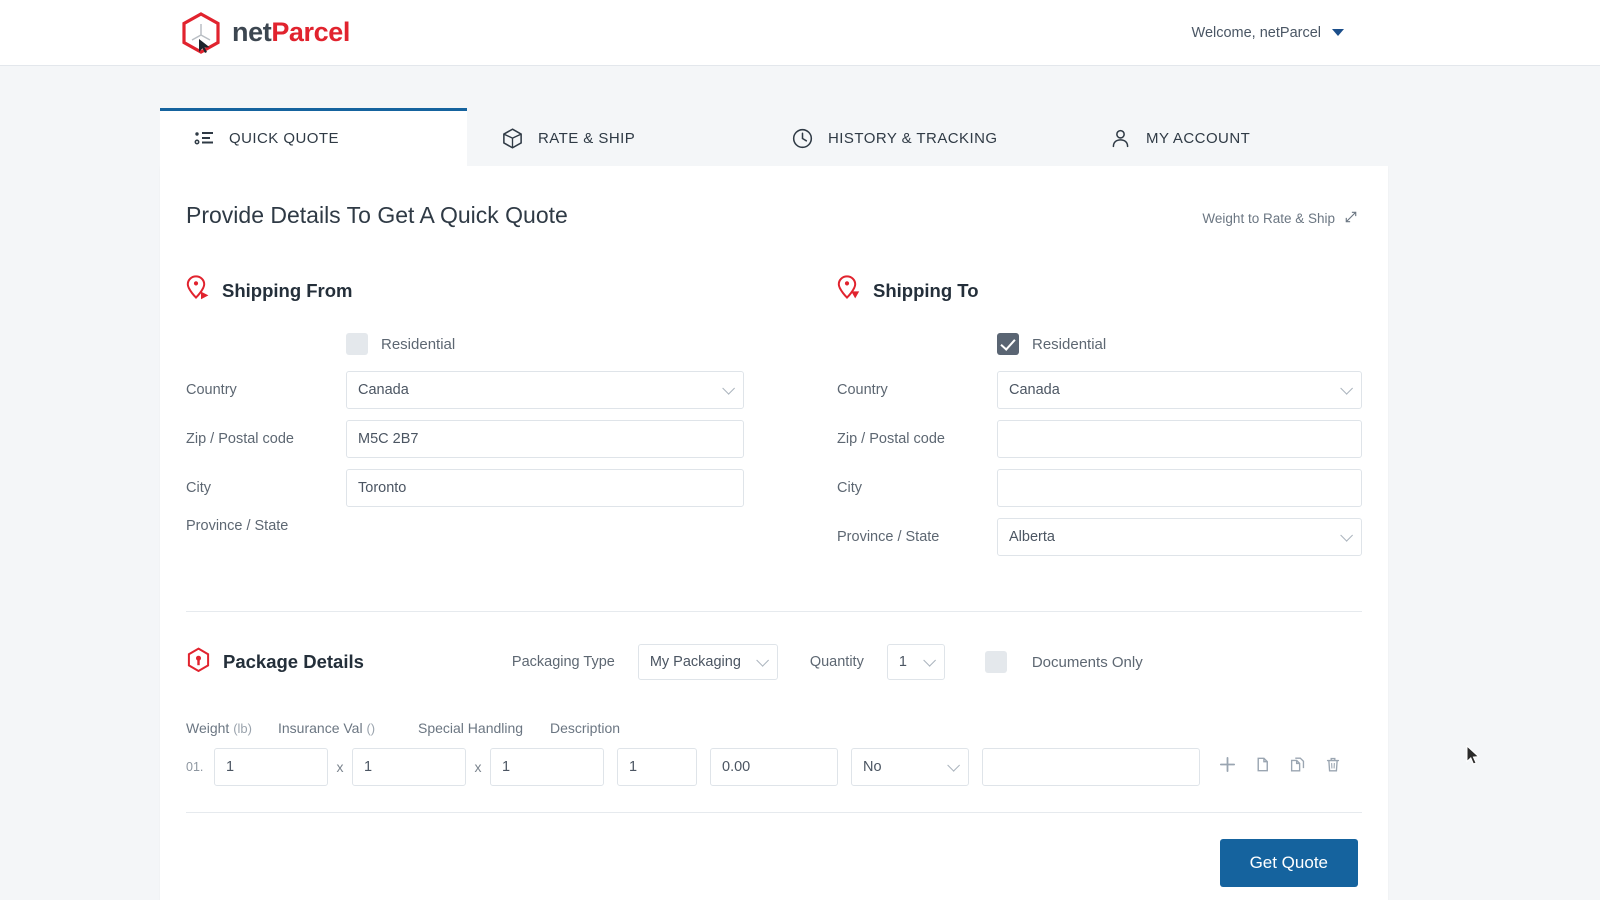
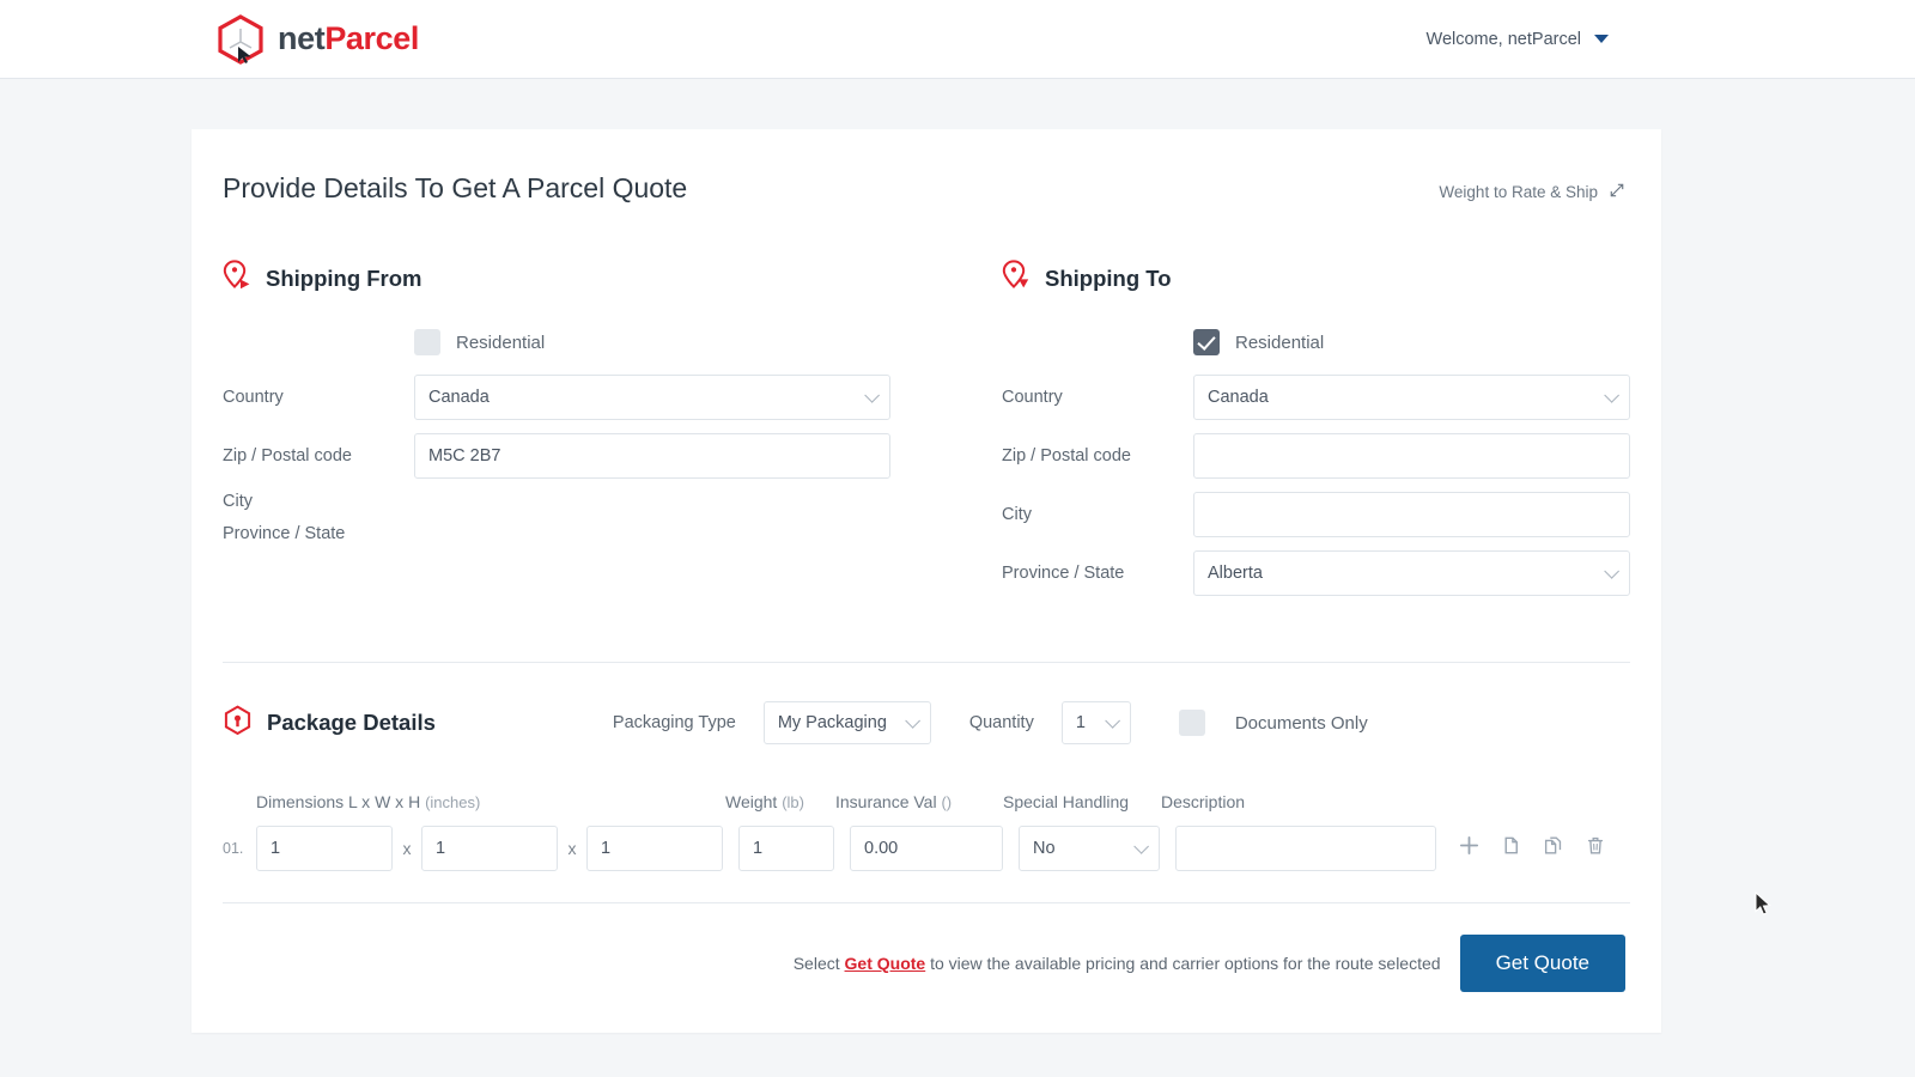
  netParcel
  Welcome, netParcel
- QUICK QUOTE
- RATE & SHIP
- HISTORY & TRACKING
- MY ACCOUNT
- Provide Details To Get A Quick Quote
+ Provide Details To Get A Parcel Quote
  Weight to Rate & Ship
  Shipping From
  Residential
  Country
  Canada
  Zip / Postal code
  M5C 2B7
  City
- Toronto
  Province / State
  Shipping To
  Residential
  Country
  Canada
  Zip / Postal code
  City
  Province / State
  Alberta
  Package Details
  Packaging Type
  My Packaging
  Quantity
  1
  Documents Only
+ Dimensions L x W x H (inches)
  Weight (lb)
  Insurance Val ()
  Special Handling
  Description
  01.
  1
  x
  1
  x
  1
  1
  0.00
  No
+ Select Get Quote to view the available pricing and carrier options for the route selected
  Get Quote
